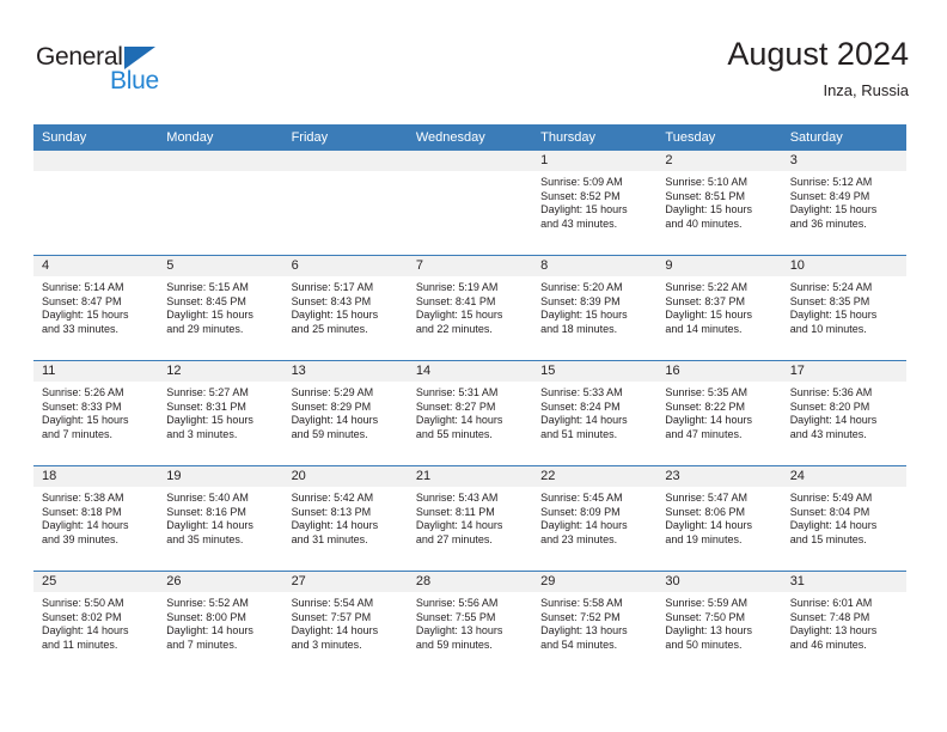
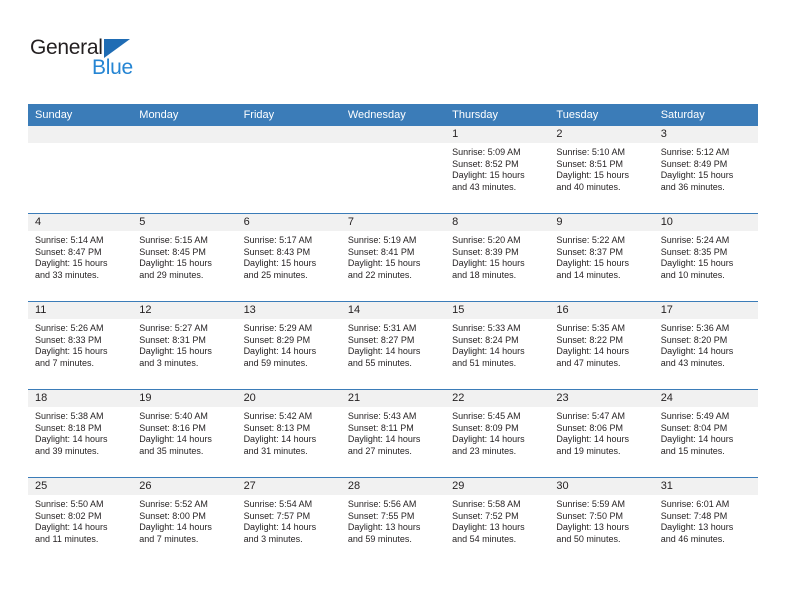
  General
  Blue
- August 2024
- Inza, Russia
  Sunday
  Monday
  Friday
  Wednesday
  Thursday
  Tuesday
  Saturday
  1
  Sunrise: 5:09 AM
  Sunset: 8:52 PM
  Daylight: 15 hours
  and 43 minutes.
  2
  Sunrise: 5:10 AM
  Sunset: 8:51 PM
  Daylight: 15 hours
  and 40 minutes.
  3
  Sunrise: 5:12 AM
  Sunset: 8:49 PM
  Daylight: 15 hours
  and 36 minutes.
  4
  Sunrise: 5:14 AM
  Sunset: 8:47 PM
  Daylight: 15 hours
  and 33 minutes.
  5
  Sunrise: 5:15 AM
  Sunset: 8:45 PM
  Daylight: 15 hours
  and 29 minutes.
  6
  Sunrise: 5:17 AM
  Sunset: 8:43 PM
  Daylight: 15 hours
  and 25 minutes.
  7
  Sunrise: 5:19 AM
  Sunset: 8:41 PM
  Daylight: 15 hours
  and 22 minutes.
  8
  Sunrise: 5:20 AM
  Sunset: 8:39 PM
  Daylight: 15 hours
  and 18 minutes.
  9
  Sunrise: 5:22 AM
  Sunset: 8:37 PM
  Daylight: 15 hours
  and 14 minutes.
  10
  Sunrise: 5:24 AM
  Sunset: 8:35 PM
  Daylight: 15 hours
  and 10 minutes.
  11
  Sunrise: 5:26 AM
  Sunset: 8:33 PM
  Daylight: 15 hours
  and 7 minutes.
  12
  Sunrise: 5:27 AM
  Sunset: 8:31 PM
  Daylight: 15 hours
  and 3 minutes.
  13
  Sunrise: 5:29 AM
  Sunset: 8:29 PM
  Daylight: 14 hours
  and 59 minutes.
  14
  Sunrise: 5:31 AM
  Sunset: 8:27 PM
  Daylight: 14 hours
  and 55 minutes.
  15
  Sunrise: 5:33 AM
  Sunset: 8:24 PM
  Daylight: 14 hours
  and 51 minutes.
  16
  Sunrise: 5:35 AM
  Sunset: 8:22 PM
  Daylight: 14 hours
  and 47 minutes.
  17
  Sunrise: 5:36 AM
  Sunset: 8:20 PM
  Daylight: 14 hours
  and 43 minutes.
  18
  Sunrise: 5:38 AM
  Sunset: 8:18 PM
  Daylight: 14 hours
  and 39 minutes.
  19
  Sunrise: 5:40 AM
  Sunset: 8:16 PM
  Daylight: 14 hours
  and 35 minutes.
  20
  Sunrise: 5:42 AM
  Sunset: 8:13 PM
  Daylight: 14 hours
  and 31 minutes.
  21
  Sunrise: 5:43 AM
  Sunset: 8:11 PM
  Daylight: 14 hours
  and 27 minutes.
  22
  Sunrise: 5:45 AM
  Sunset: 8:09 PM
  Daylight: 14 hours
  and 23 minutes.
  23
  Sunrise: 5:47 AM
  Sunset: 8:06 PM
  Daylight: 14 hours
  and 19 minutes.
  24
  Sunrise: 5:49 AM
  Sunset: 8:04 PM
  Daylight: 14 hours
  and 15 minutes.
  25
  Sunrise: 5:50 AM
  Sunset: 8:02 PM
  Daylight: 14 hours
  and 11 minutes.
  26
  Sunrise: 5:52 AM
  Sunset: 8:00 PM
  Daylight: 14 hours
  and 7 minutes.
  27
  Sunrise: 5:54 AM
  Sunset: 7:57 PM
  Daylight: 14 hours
  and 3 minutes.
  28
  Sunrise: 5:56 AM
  Sunset: 7:55 PM
  Daylight: 13 hours
  and 59 minutes.
  29
  Sunrise: 5:58 AM
  Sunset: 7:52 PM
  Daylight: 13 hours
  and 54 minutes.
  30
  Sunrise: 5:59 AM
  Sunset: 7:50 PM
  Daylight: 13 hours
  and 50 minutes.
  31
  Sunrise: 6:01 AM
  Sunset: 7:48 PM
  Daylight: 13 hours
  and 46 minutes.
